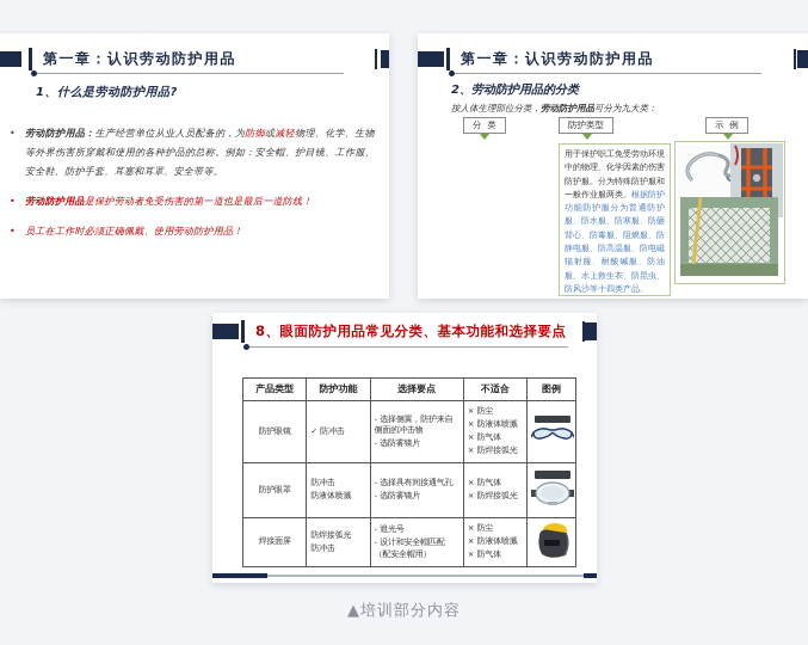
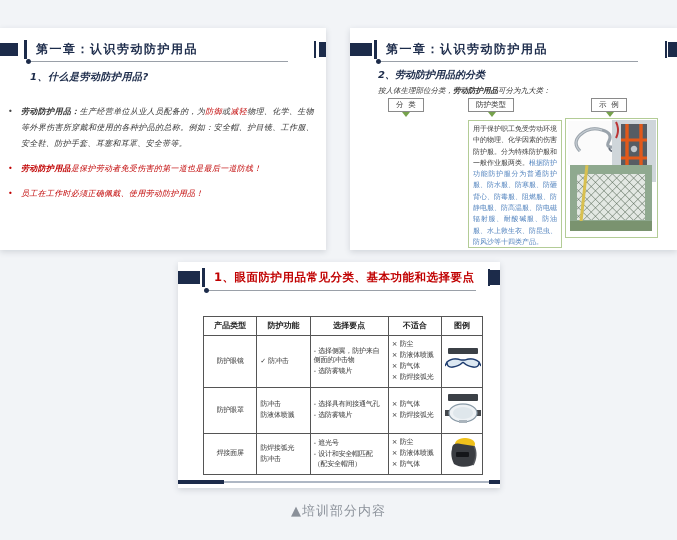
  第一章：认识劳动防护用品
  1、什么是劳动防护用品?
  •
  劳动防护用品：生产经营单位从业人员配备的，为防御或减轻物理、化学、生物等外界伤害所穿戴和使用的各种护品的总称。例如：安全帽、护目镜、工作服、安全鞋、防护手套、耳塞和耳罩、安全带等。
  •
  劳动防护用品是保护劳动者免受伤害的第一道也是最后一道防线！
  •
  员工在工作时必须正确佩戴、使用劳动防护用品！
  第一章：认识劳动防护用品
  2、劳动防护用品的分类
  按人体生理部位分类，劳动防护用品可分为九大类：
  分 类
  防护类型
  示 例
  用于保护职工免受劳动环境中的物理、化学因素的伤害防护服。分为特殊防护服和一般作业服两类。根据防护功能防护服分为普通防护服、防水服、防寒服、防砸背心、防毒服、阻燃服、防静电服、防高温服、防电磁辐射服、耐酸碱服、防油服、水上救生衣、防昆虫、防风沙等十四类产品。
- 8、眼面防护用品常见分类、基本功能和选择要点
+ 1、眼面防护用品常见分类、基本功能和选择要点
  产品类型	防护功能	选择要点	不适合	图例
  防护眼镜	✓ 防冲击	- 选择侧翼，防护来自侧面的冲击物 - 选防雾镜片	× 防尘 × 防液体喷溅 × 防气体 × 防焊接弧光
  防护眼罩	防冲击 防液体喷溅	- 选择具有间接通气孔 - 选防雾镜片	× 防气体 × 防焊接弧光
  焊接面屏	防焊接弧光 防冲击	- 遮光号 - 设计和安全帽匹配（配安全帽用）	× 防尘 × 防液体喷溅 × 防气体
  ▲培训部分内容
